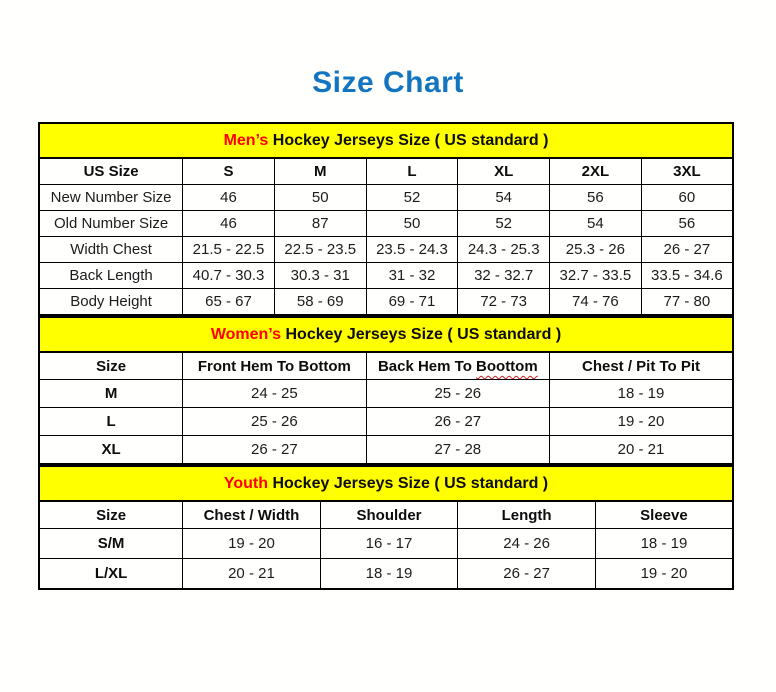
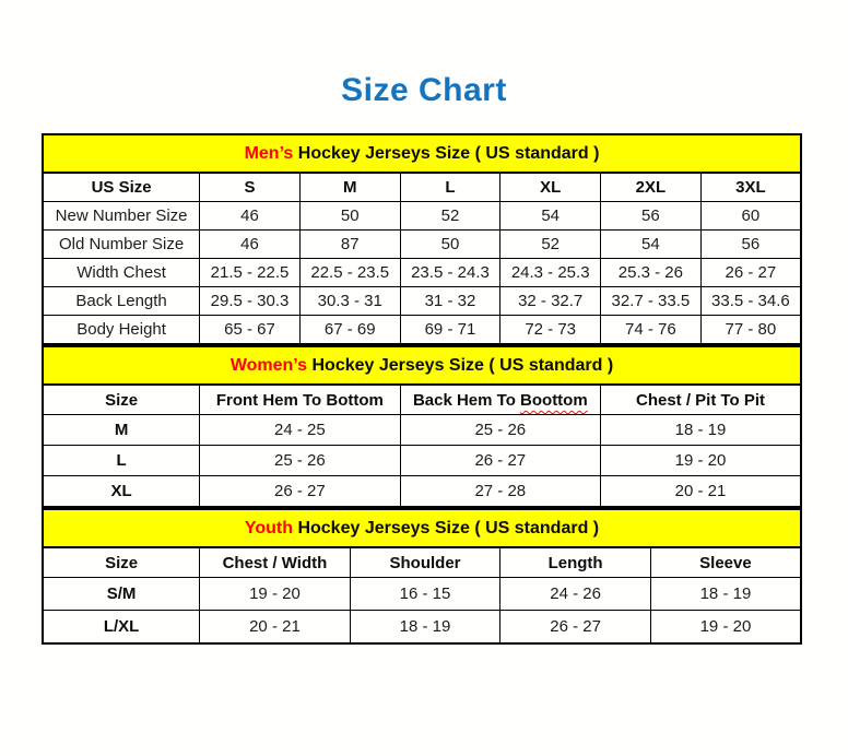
  Size Chart
  Men’s Hockey Jerseys Size ( US standard )
  US Size	S	M	L	XL	2XL	3XL
  New Number Size	46	50	52	54	56	60
  Old Number Size	46	87	50	52	54	56
  Width Chest	21.5 - 22.5	22.5 - 23.5	23.5 - 24.3	24.3 - 25.3	25.3 - 26	26 - 27
- Back Length	40.7 - 30.3	30.3 - 31	31 - 32	32 - 32.7	32.7 - 33.5	33.5 - 34.6
+ Back Length	29.5 - 30.3	30.3 - 31	31 - 32	32 - 32.7	32.7 - 33.5	33.5 - 34.6
- Body Height	65 - 67	58 - 69	69 - 71	72 - 73	74 - 76	77 - 80
+ Body Height	65 - 67	67 - 69	69 - 71	72 - 73	74 - 76	77 - 80
  Women’s Hockey Jerseys Size ( US standard )
  Size	Front Hem To Bottom	Back Hem To Boottom	Chest / Pit To Pit
  M	24 - 25	25 - 26	18 - 19
  L	25 - 26	26 - 27	19 - 20
  XL	26 - 27	27 - 28	20 - 21
  Youth Hockey Jerseys Size ( US standard )
  Size	Chest / Width	Shoulder	Length	Sleeve
- S/M	19 - 20	16 - 17	24 - 26	18 - 19
+ S/M	19 - 20	16 - 15	24 - 26	18 - 19
  L/XL	20 - 21	18 - 19	26 - 27	19 - 20
